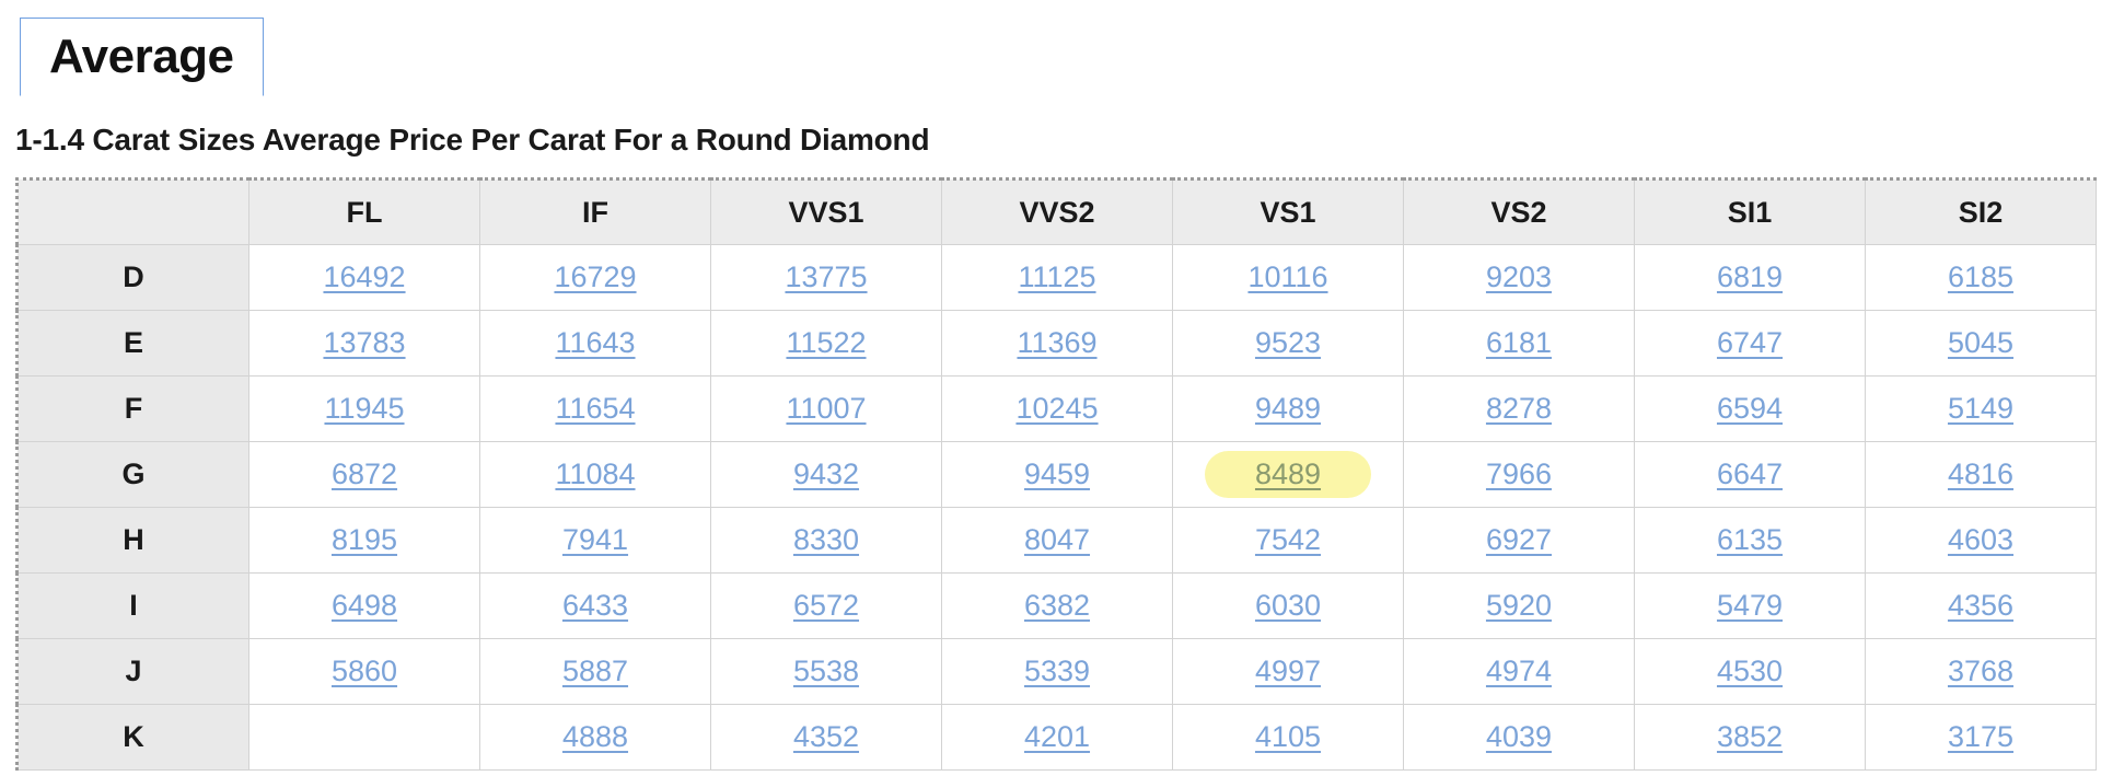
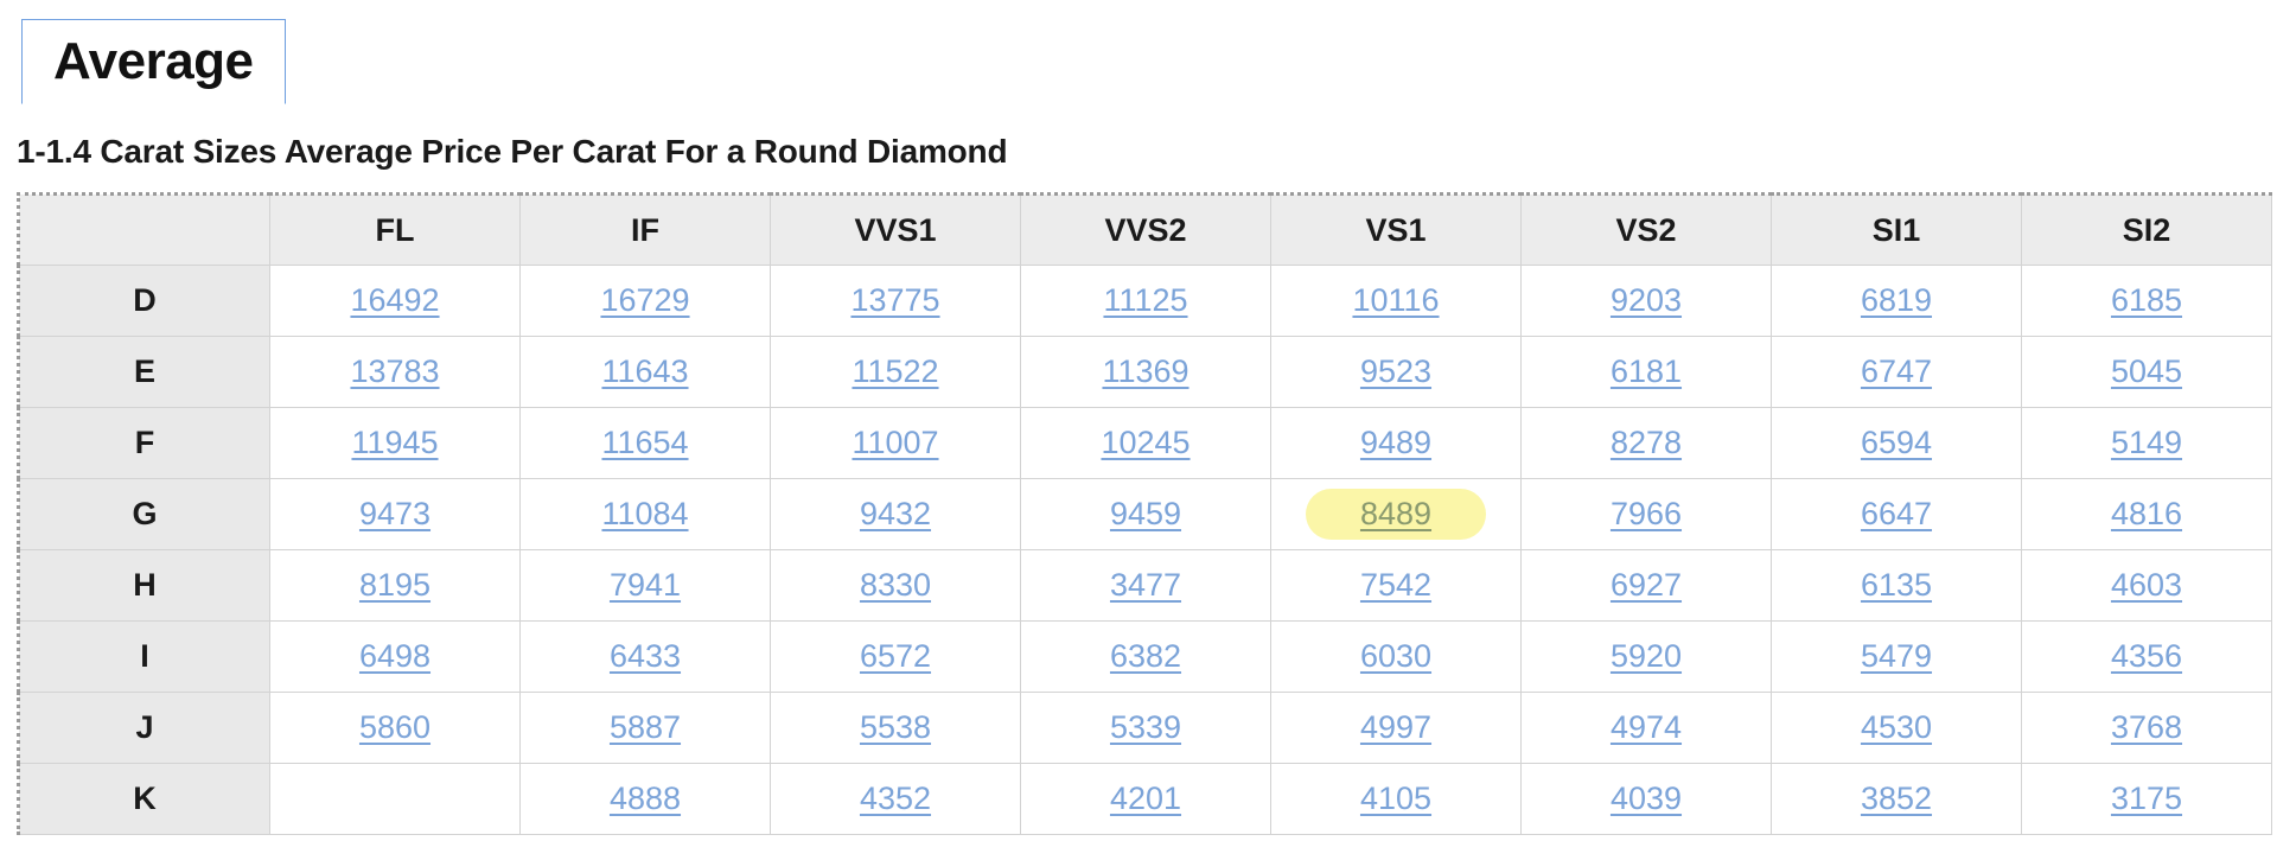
  Average
  1-1.4 Carat Sizes Average Price Per Carat For a Round Diamond
  	FL	IF	VVS1	VVS2	VS1	VS2	SI1	SI2
  D	16492	16729	13775	11125	10116	9203	6819	6185
  E	13783	11643	11522	11369	9523	6181	6747	5045
  F	11945	11654	11007	10245	9489	8278	6594	5149
- G	6872	11084	9432	9459	8489	7966	6647	4816
+ G	9473	11084	9432	9459	8489	7966	6647	4816
- H	8195	7941	8330	8047	7542	6927	6135	4603
+ H	8195	7941	8330	3477	7542	6927	6135	4603
  I	6498	6433	6572	6382	6030	5920	5479	4356
  J	5860	5887	5538	5339	4997	4974	4530	3768
  K		4888	4352	4201	4105	4039	3852	3175
